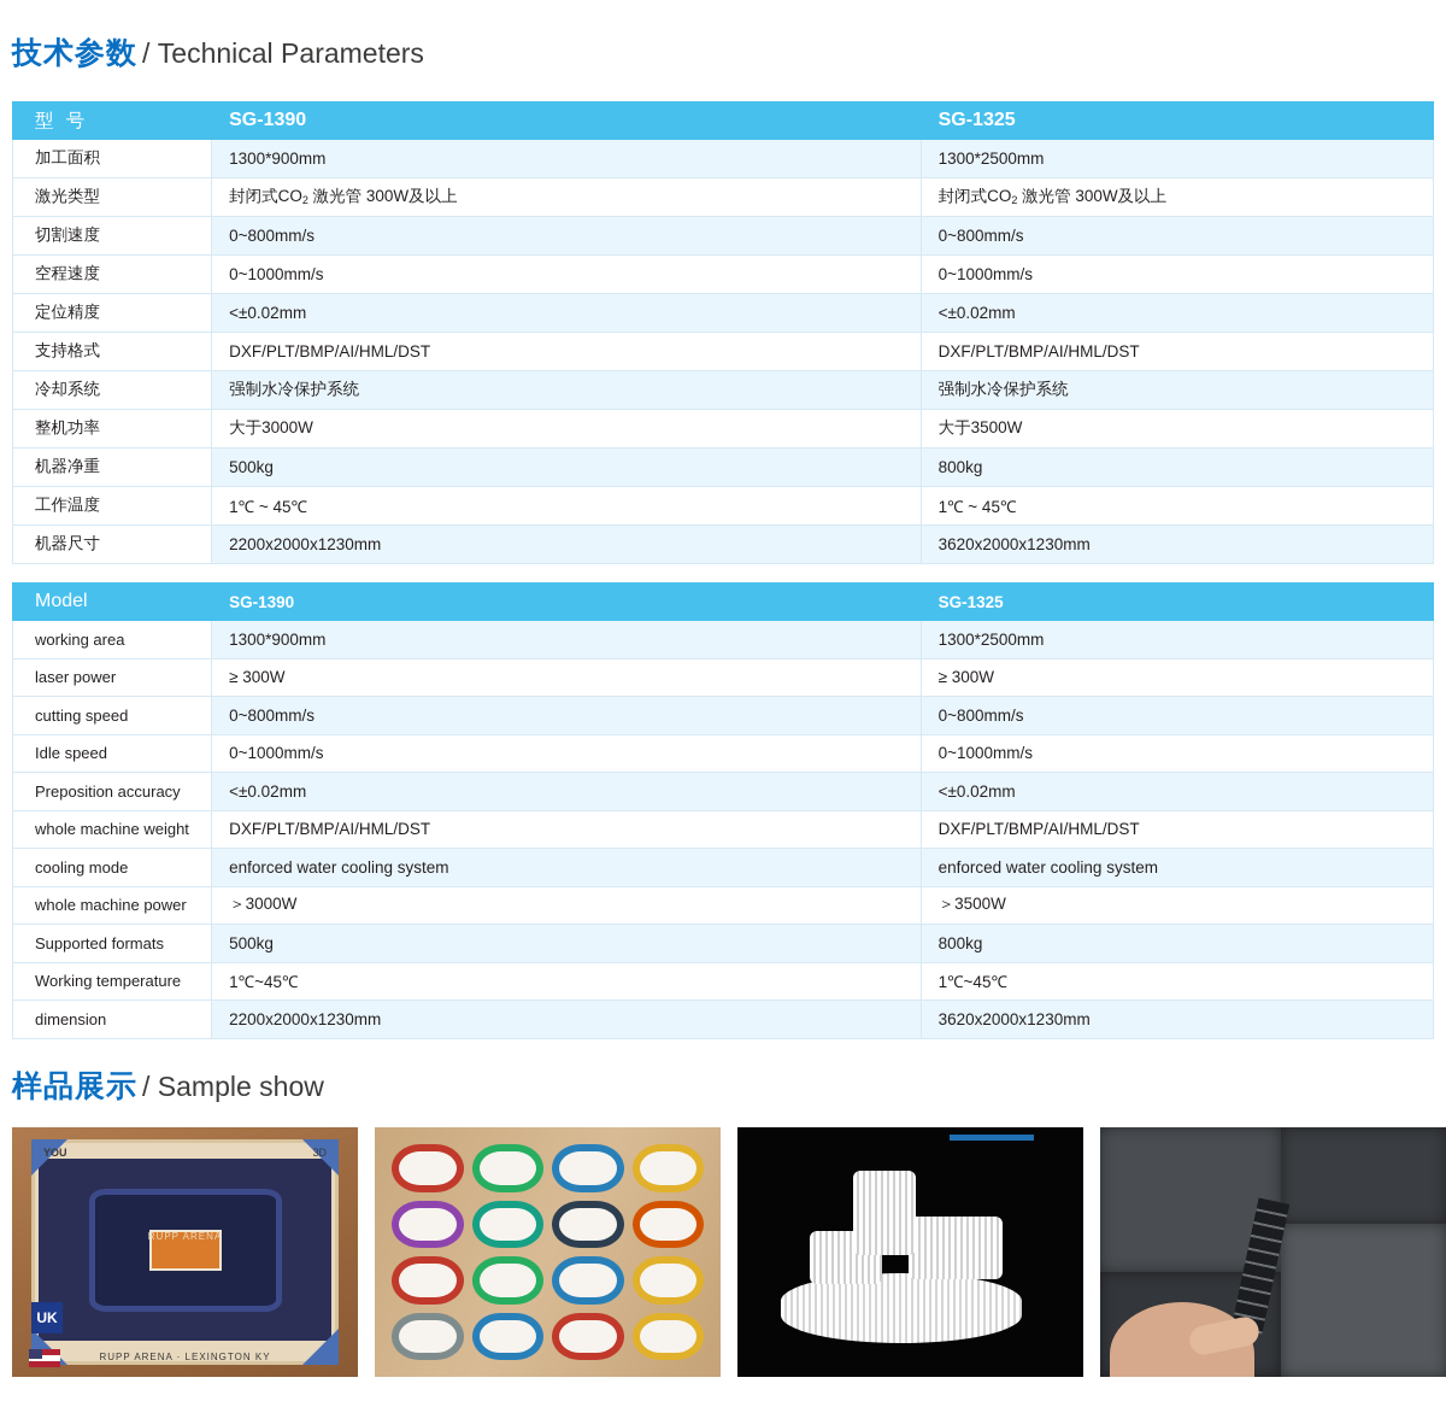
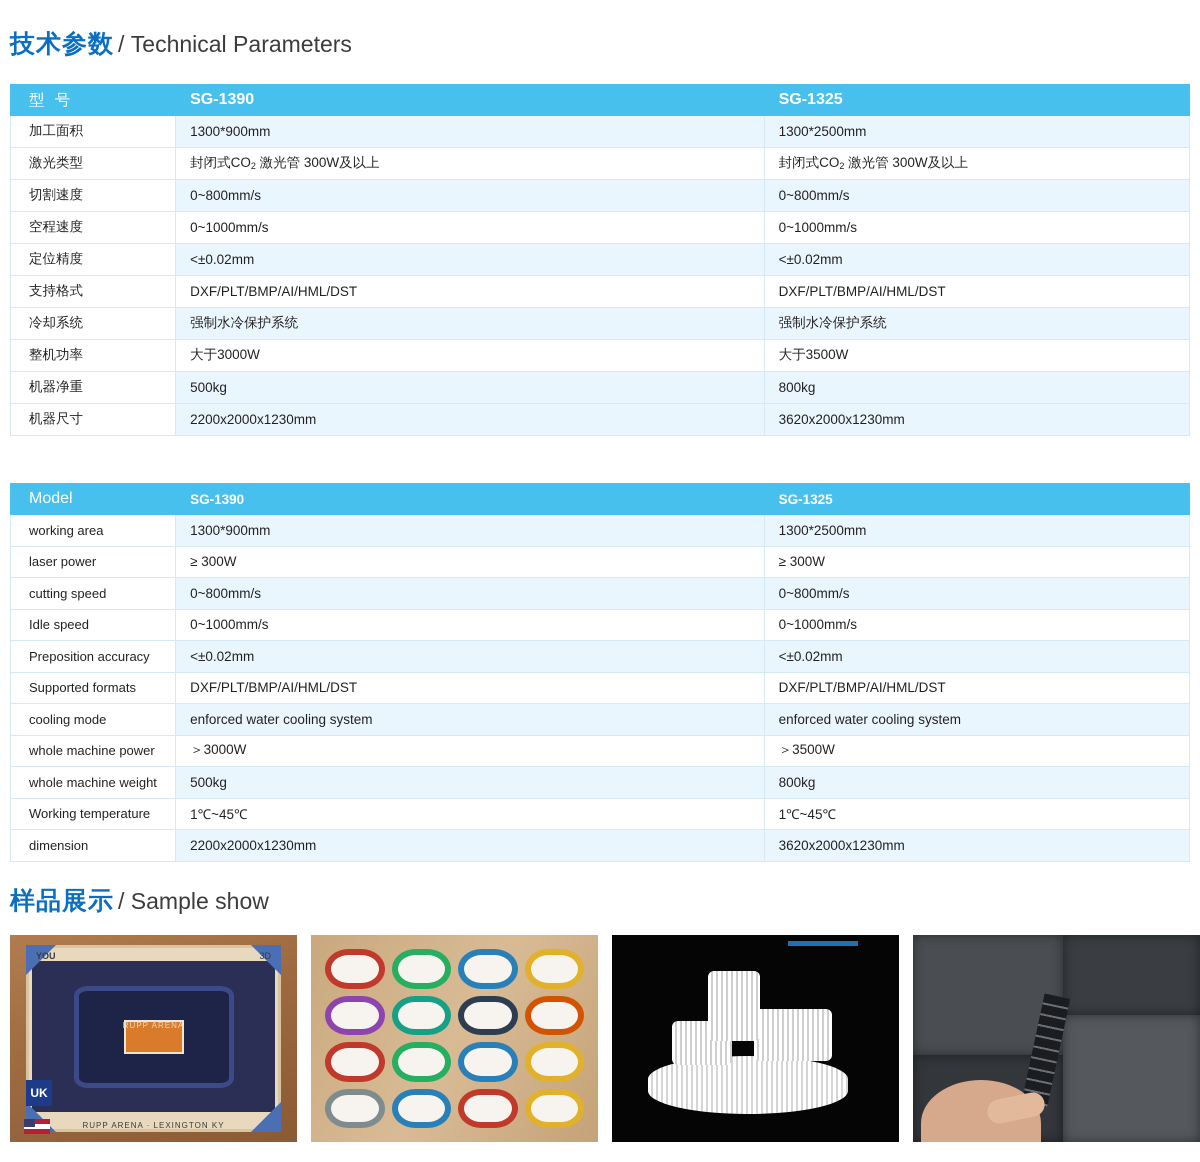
  技术参数 / Technical Parameters
  型 号	SG-1390	SG-1325
  加工面积	1300*900mm	1300*2500mm
  激光类型	封闭式CO2 激光管 300W及以上	封闭式CO2 激光管 300W及以上
  切割速度	0~800mm/s	0~800mm/s
  空程速度	0~1000mm/s	0~1000mm/s
  定位精度	<±0.02mm	<±0.02mm
  支持格式	DXF/PLT/BMP/AI/HML/DST	DXF/PLT/BMP/AI/HML/DST
  冷却系统	强制水冷保护系统	强制水冷保护系统
  整机功率	大于3000W	大于3500W
  机器净重	500kg	800kg
- 工作温度	1℃ ~ 45℃	1℃ ~ 45℃
  机器尺寸	2200x2000x1230mm	3620x2000x1230mm
  Model	SG-1390	SG-1325
  working area	1300*900mm	1300*2500mm
  laser power	≥ 300W	≥ 300W
  cutting speed	0~800mm/s	0~800mm/s
  Idle speed	0~1000mm/s	0~1000mm/s
  Preposition accuracy	<±0.02mm	<±0.02mm
- whole machine weight	DXF/PLT/BMP/AI/HML/DST	DXF/PLT/BMP/AI/HML/DST
+ Supported formats	DXF/PLT/BMP/AI/HML/DST	DXF/PLT/BMP/AI/HML/DST
  cooling mode	enforced water cooling system	enforced water cooling system
  whole machine power	＞3000W	＞3500W
- Supported formats	500kg	800kg
+ whole machine weight	500kg	800kg
  Working temperature	1℃~45℃	1℃~45℃
  dimension	2200x2000x1230mm	3620x2000x1230mm
  样品展示 / Sample show
  RUPP ARENA
  YOU
  3D
  UK
  RUPP ARENA · LEXINGTON KY
